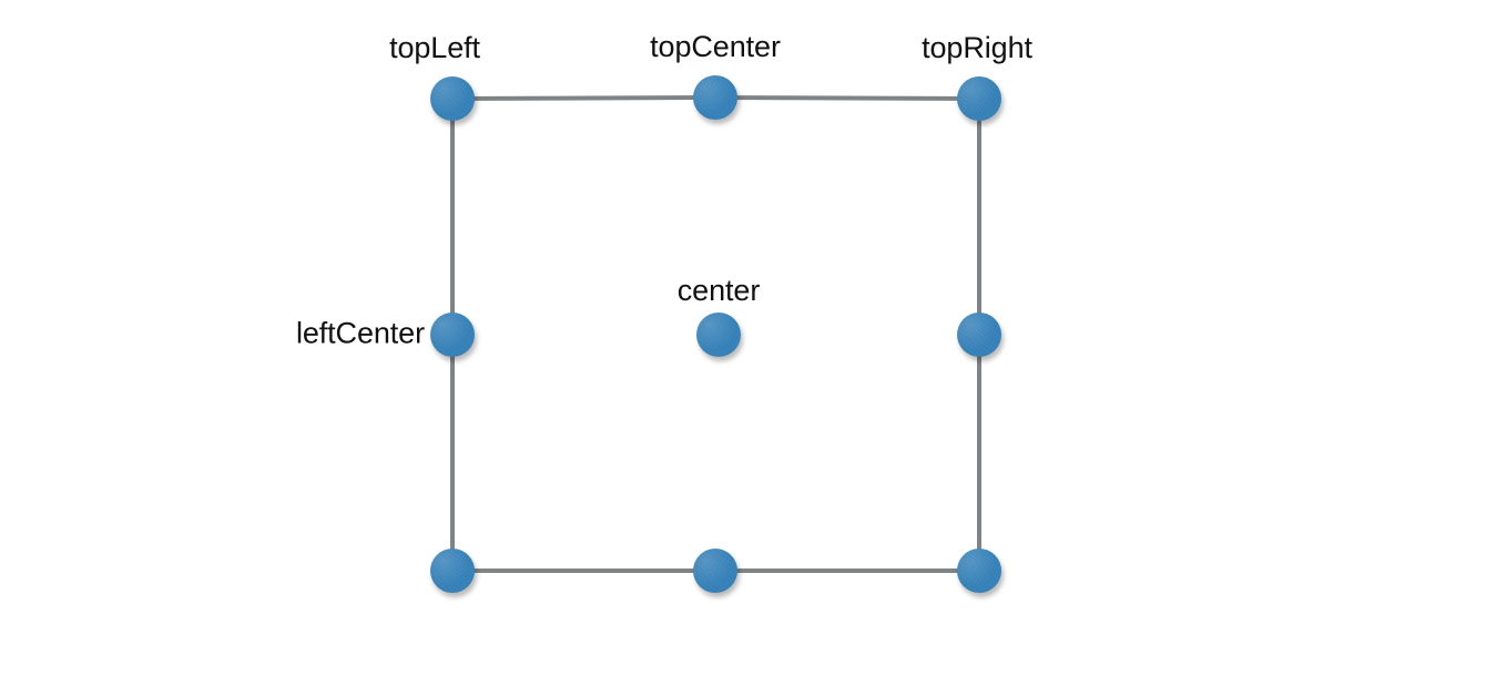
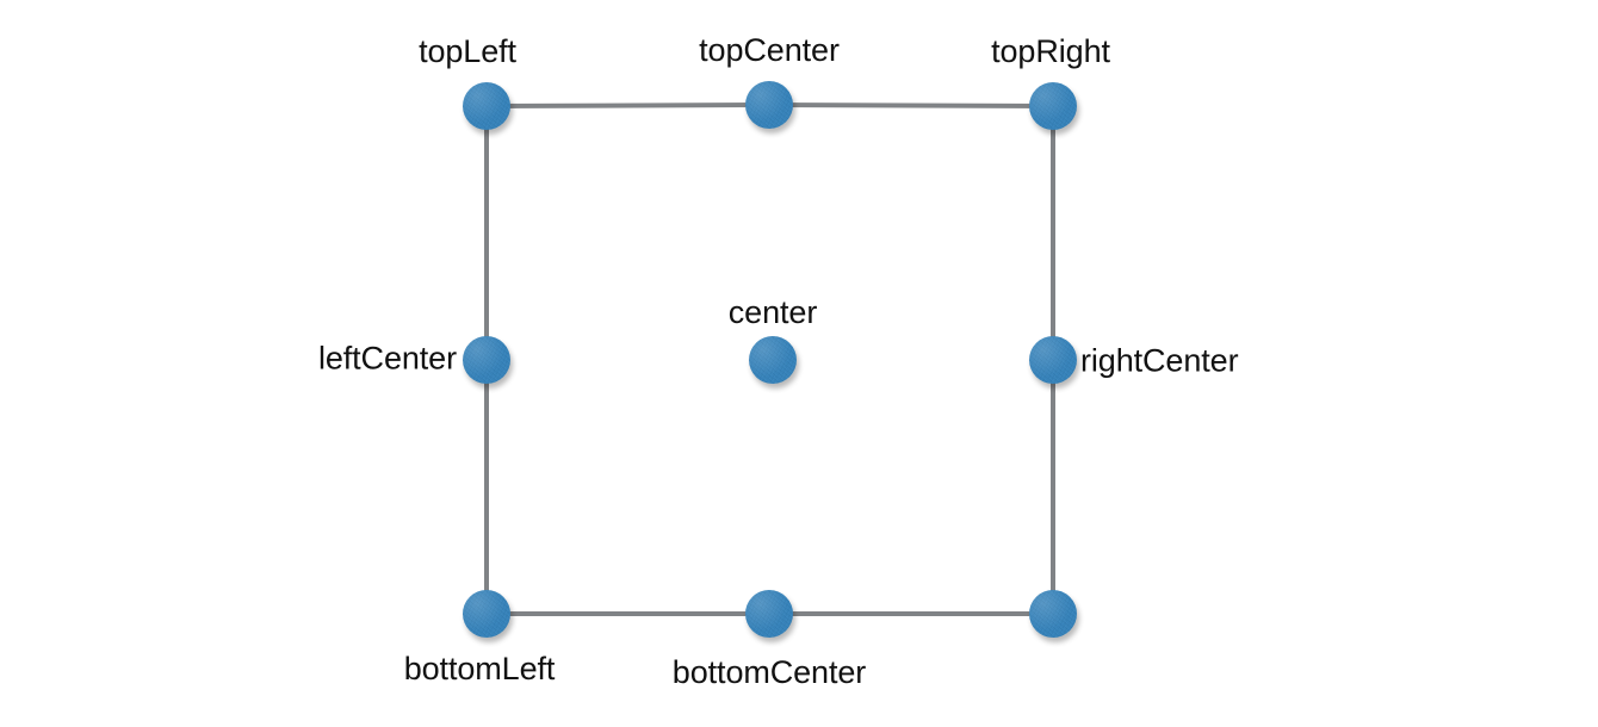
  topLeft
  topCenter
  topRight
  leftCenter
  center
+ rightCenter
+ bottomLeft
+ bottomCenter
